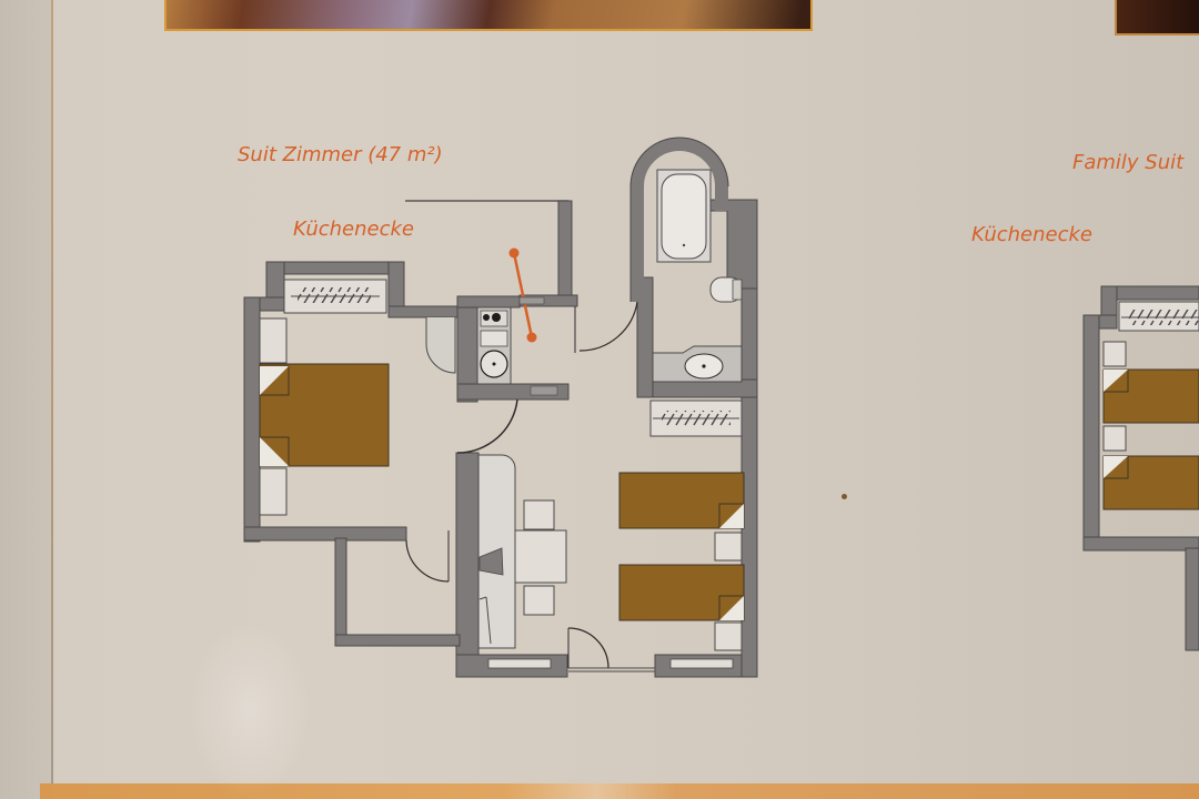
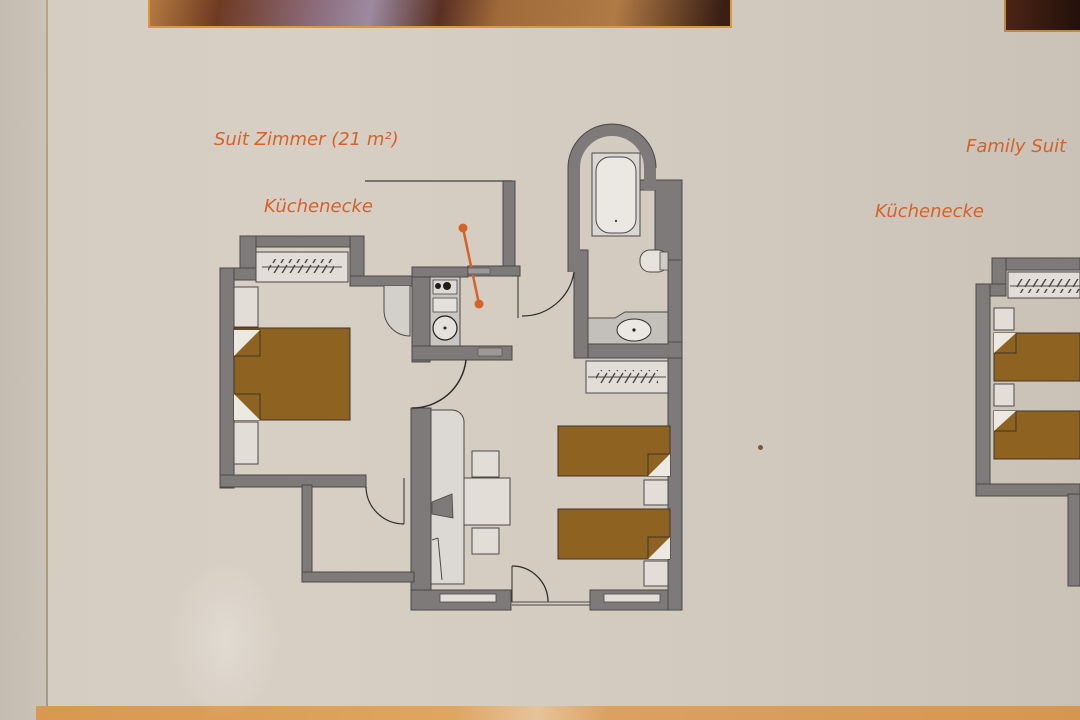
- Suit Zimmer (47 m²)
+ Suit Zimmer (21 m²)
  Küchenecke
  Family Suit
  Küchenecke
